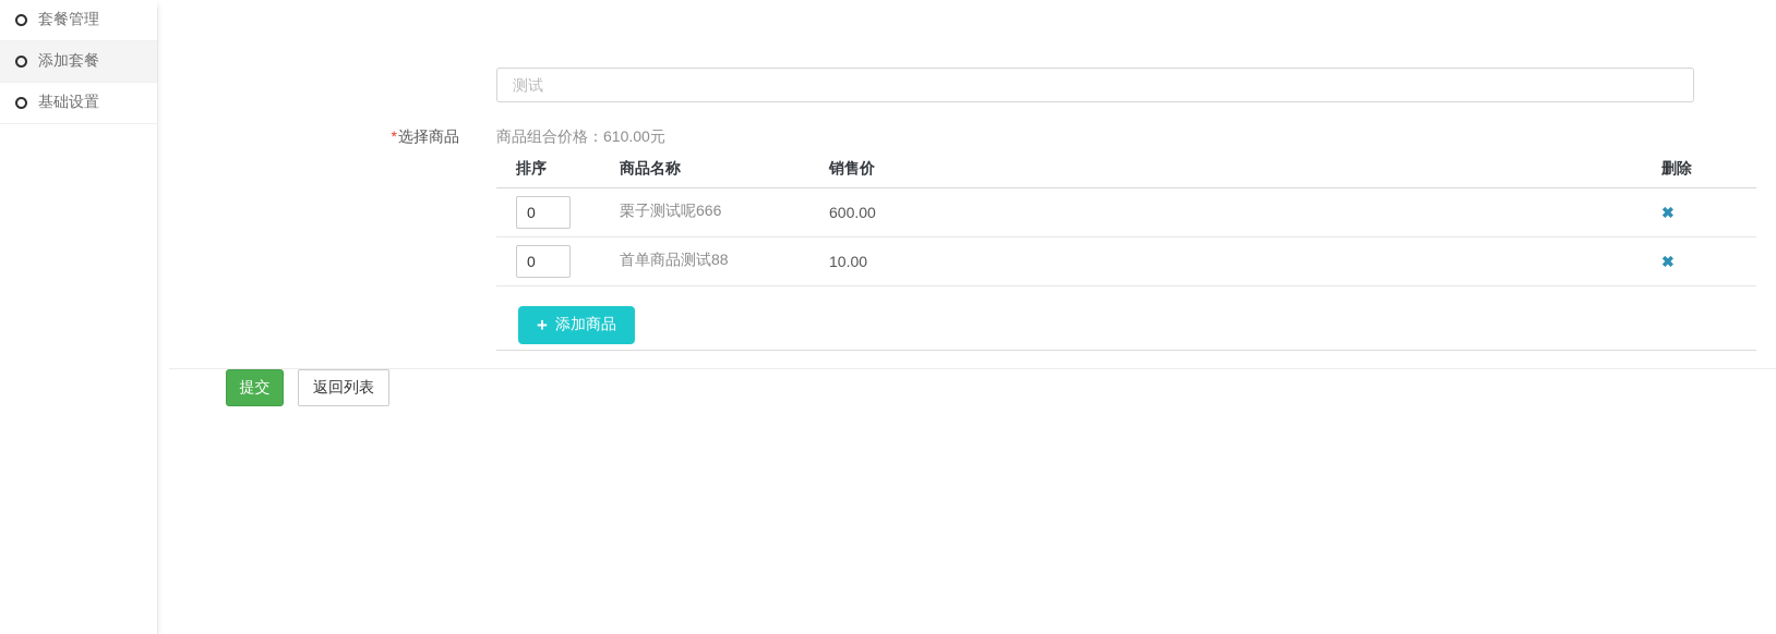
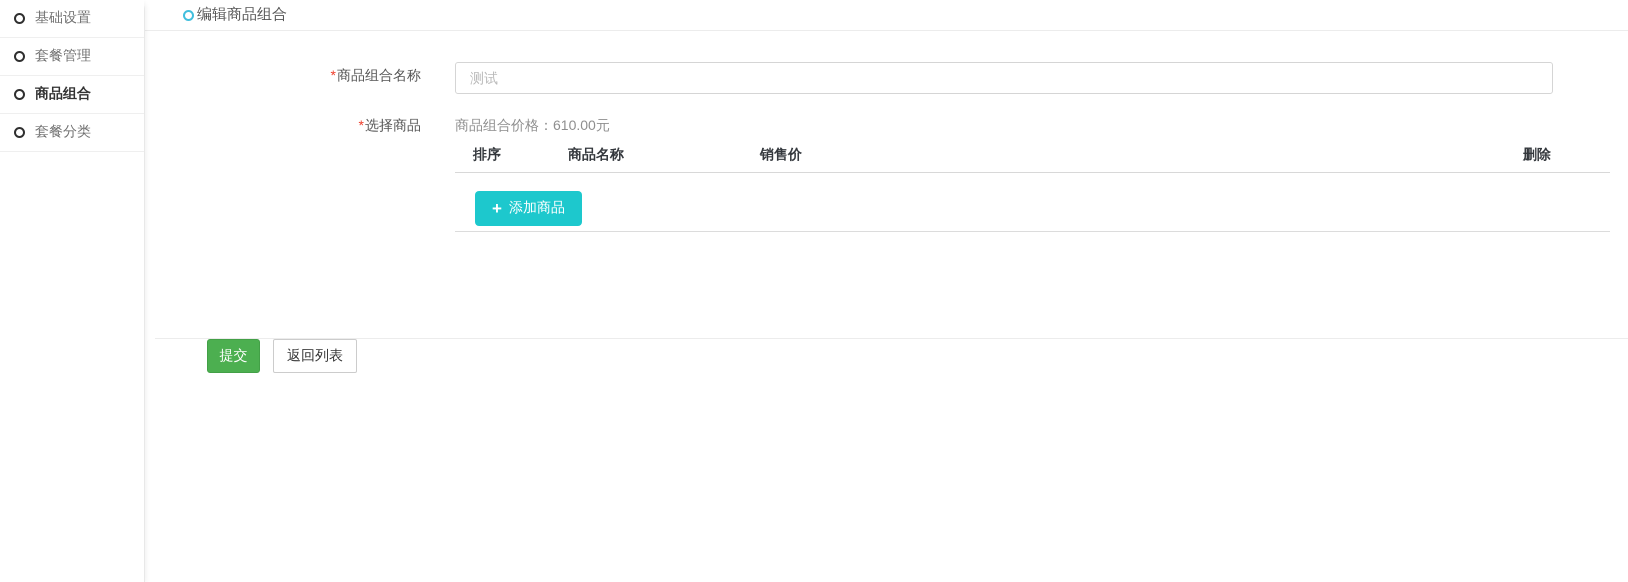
- 套餐管理
+ 基础设置
- 添加套餐
- 基础设置
+ 套餐管理
+ 商品组合
+ 套餐分类
+ 编辑商品组合
+ *商品组合名称
  测试
  *选择商品
  商品组合价格：610.00元
  排序	商品名称	销售价	删除
- 0	栗子测试呢666	600.00	✖
- 0	首单商品测试88	10.00	✖
  + 添加商品
  提交
  返回列表
